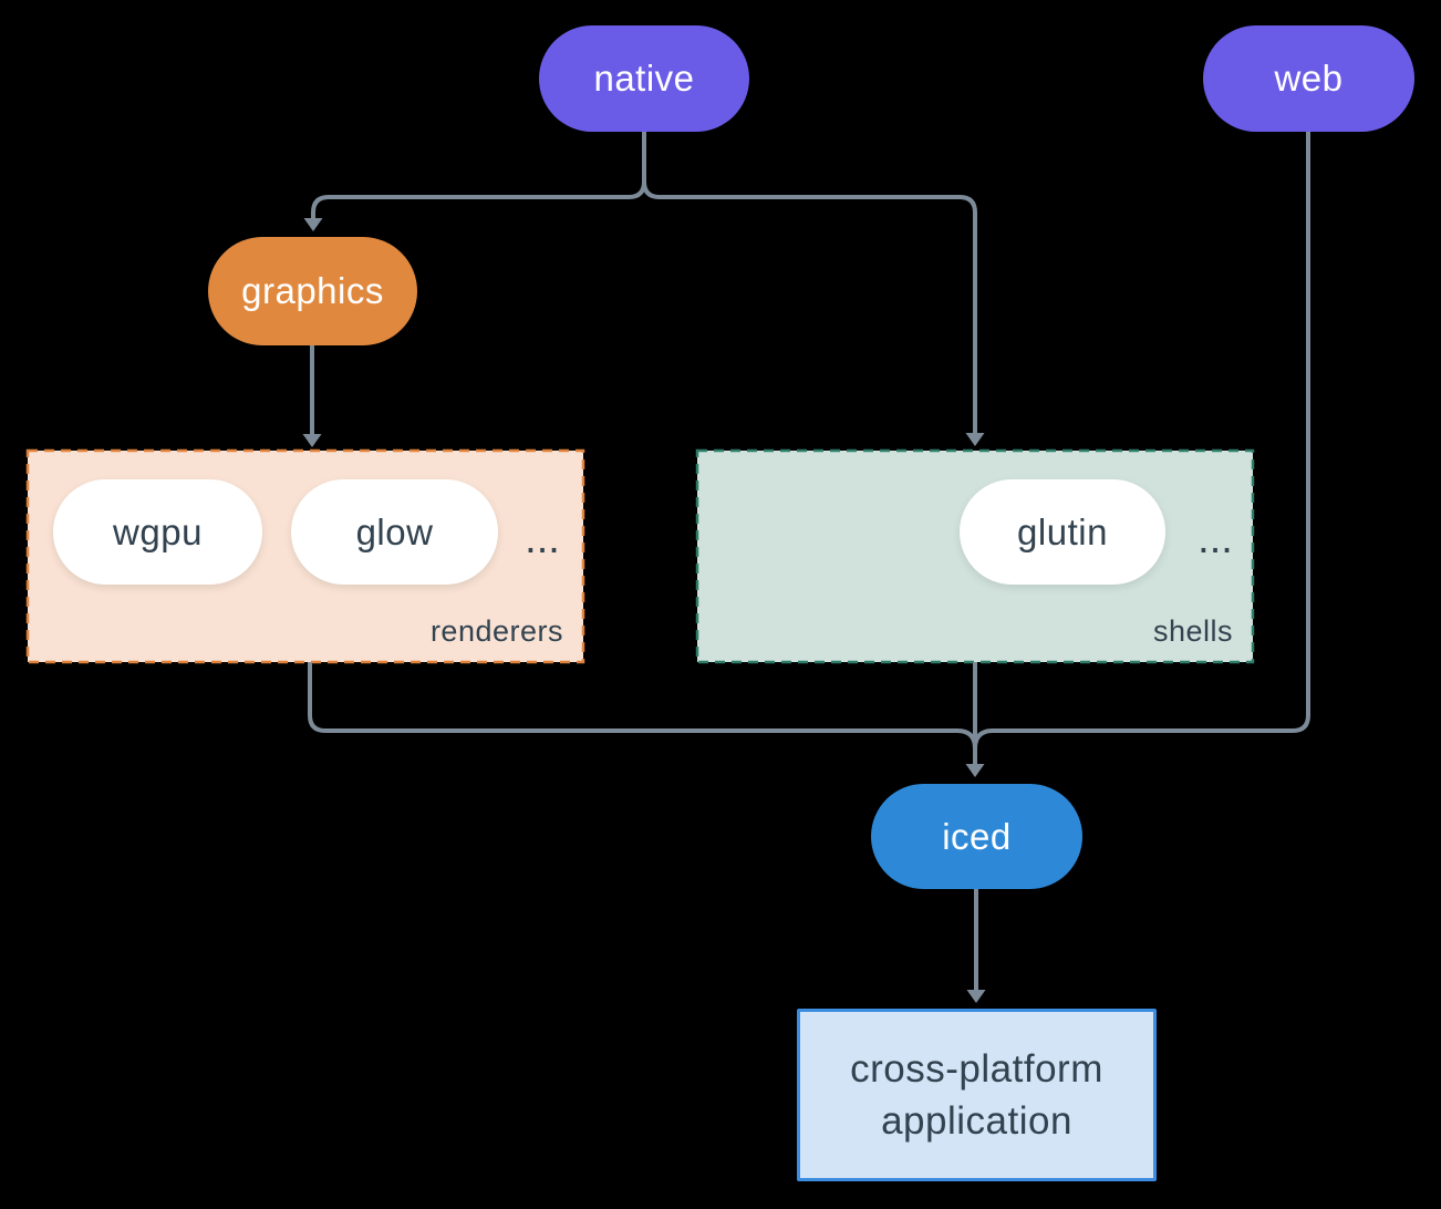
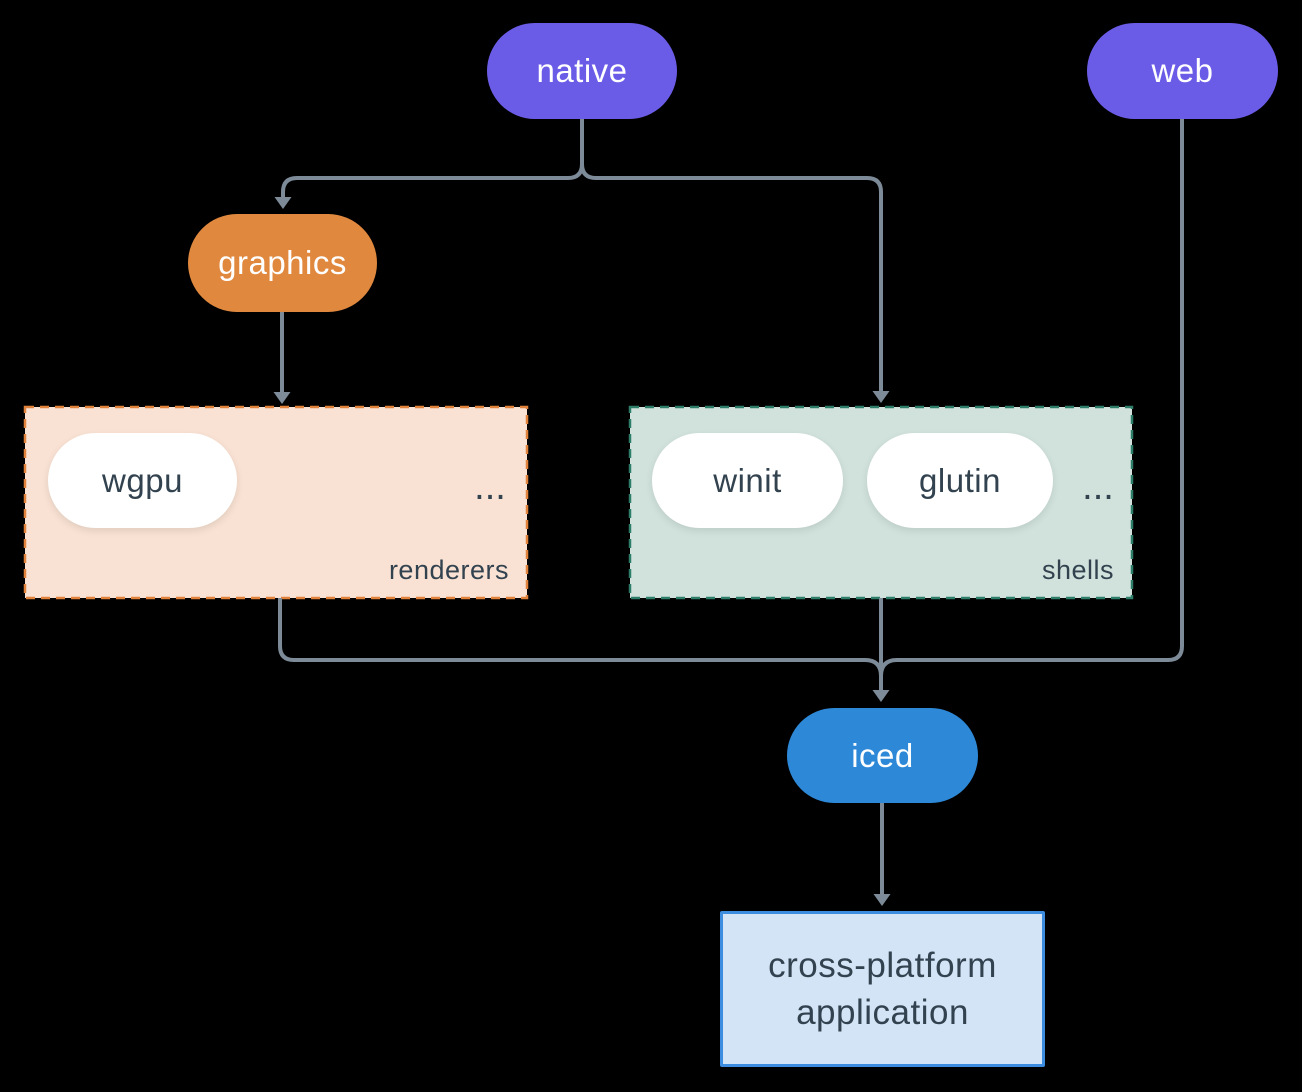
  native
  web
  graphics
  wgpu
- glow
  ...
  renderers
+ winit
  glutin
  ...
  shells
  iced
  cross-platform application
